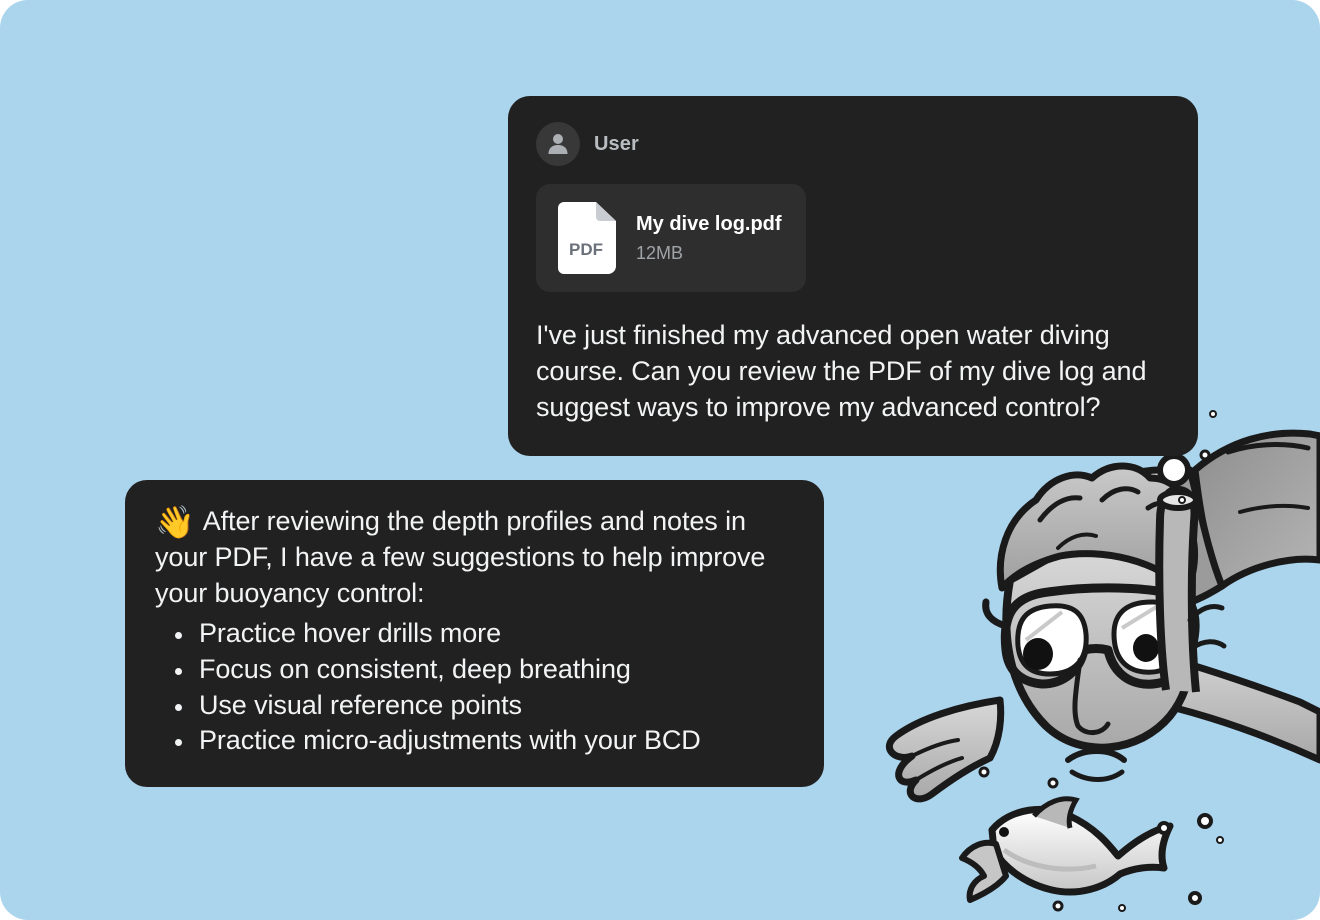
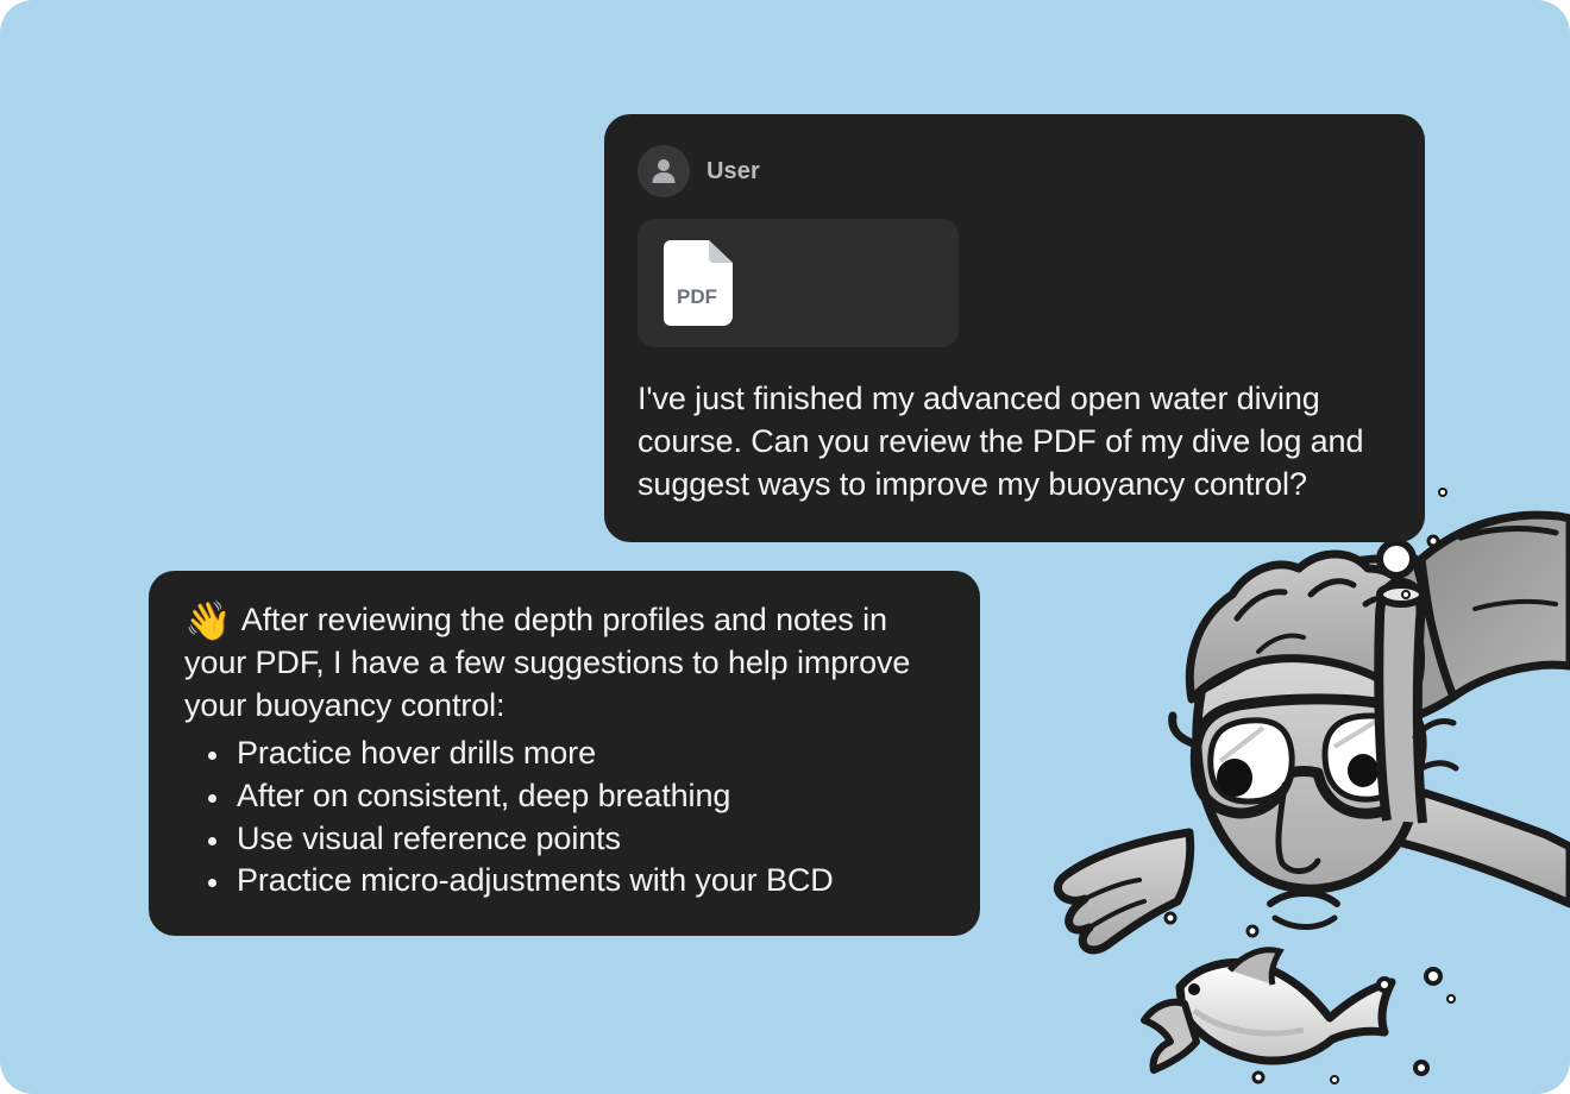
  User
  PDF
- My dive log.pdf
- 12MB
- I've just finished my advanced open water diving course. Can you review the PDF of my dive log and suggest ways to improve my advanced control?
+ I've just finished my advanced open water diving course. Can you review the PDF of my dive log and suggest ways to improve my buoyancy control?
  👋 After reviewing the depth profiles and notes in your PDF, I have a few suggestions to help improve your buoyancy control:
  Practice hover drills more
- Focus on consistent, deep breathing
+ After on consistent, deep breathing
  Use visual reference points
  Practice micro-adjustments with your BCD
